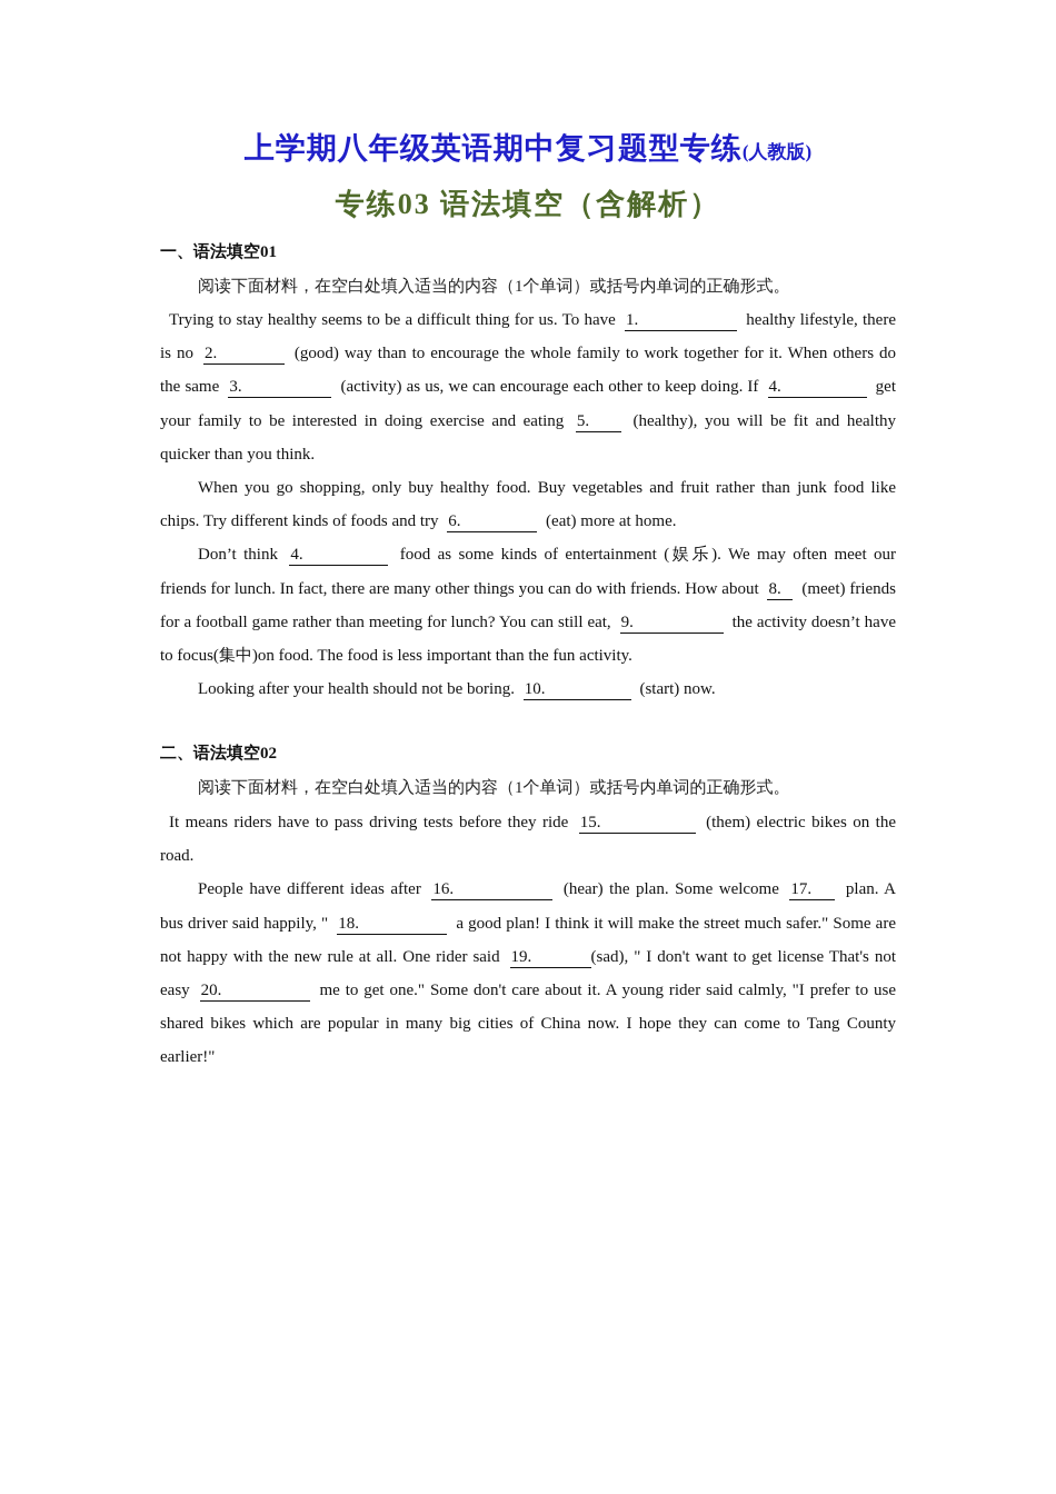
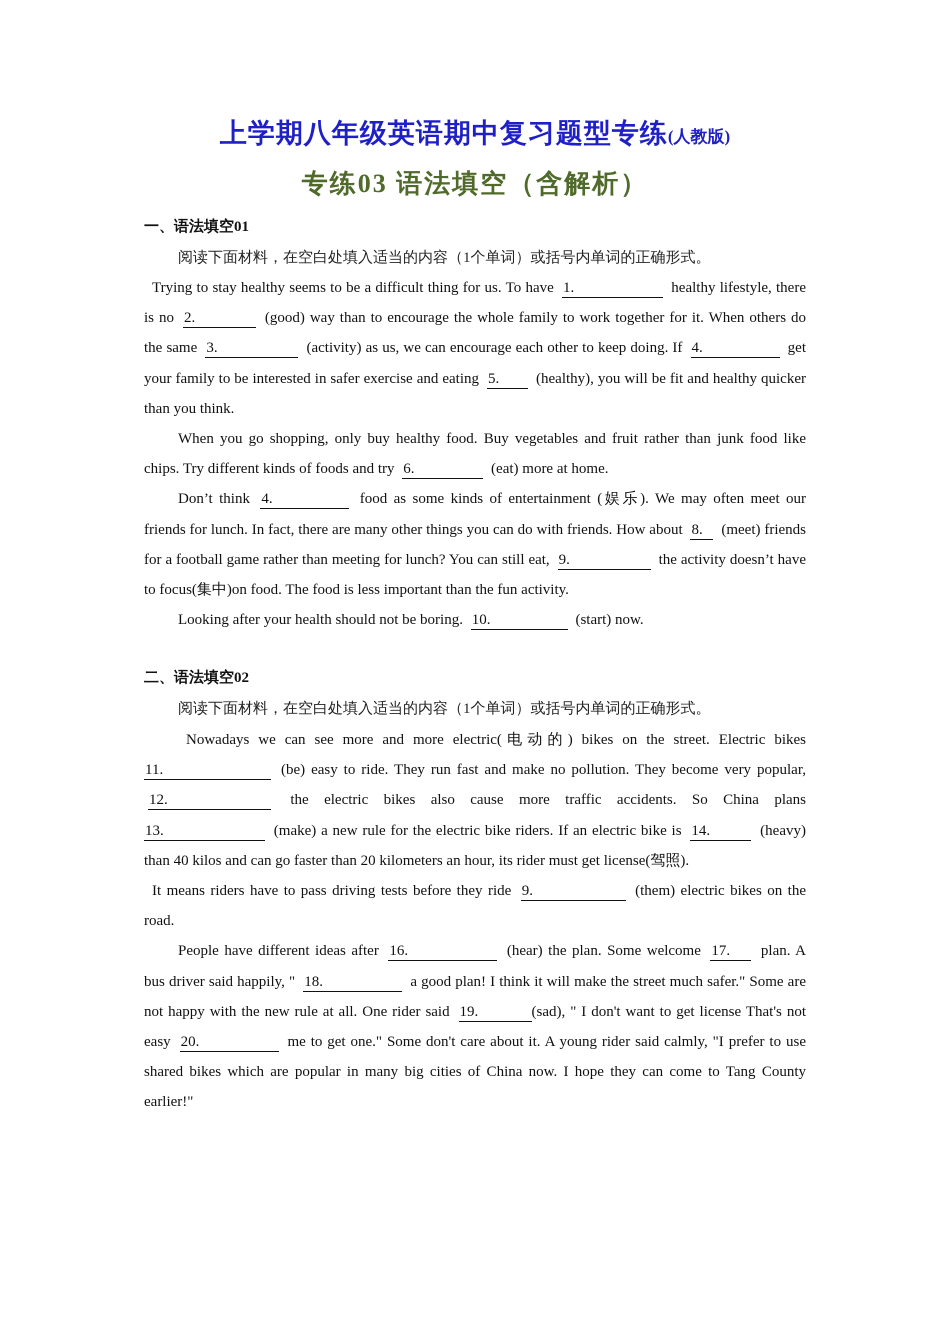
  上学期八年级英语期中复习题型专练(人教版)
  专练03 语法填空（含解析）
  一、语法填空01
  阅读下面材料，在空白处填入适当的内容（1个单词）或括号内单词的正确形式。
- Trying to stay healthy seems to be a difficult thing for us. To have 1. healthy lifestyle, there is no 2. (good) way than to encourage the whole family to work together for it. When others do the same 3. (activity) as us, we can encourage each other to keep doing. If 4. get your family to be interested in doing exercise and eating 5. (healthy), you will be fit and healthy quicker than you think.
+ Trying to stay healthy seems to be a difficult thing for us. To have 1. healthy lifestyle, there is no 2. (good) way than to encourage the whole family to work together for it. When others do the same 3. (activity) as us, we can encourage each other to keep doing. If 4. get your family to be interested in safer exercise and eating 5. (healthy), you will be fit and healthy quicker than you think.
  When you go shopping, only buy healthy food. Buy vegetables and fruit rather than junk food like chips. Try different kinds of foods and try 6. (eat) more at home.
  Don’t think 4. food as some kinds of entertainment (娱乐). We may often meet our friends for lunch. In fact, there are many other things you can do with friends. How about 8. (meet) friends for a football game rather than meeting for lunch? You can still eat, 9. the activity doesn’t have to focus(集中)on food. The food is less important than the fun activity.
  Looking after your health should not be boring. 10. (start) now.
  二、语法填空02
  阅读下面材料，在空白处填入适当的内容（1个单词）或括号内单词的正确形式。
+ Nowadays we can see more and more electric(电动的) bikes on the street. Electric bikes 11. (be) easy to ride. They run fast and make no pollution. They become very popular, 12. the electric bikes also cause more traffic accidents. So China plans 13. (make) a new rule for the electric bike riders. If an electric bike is 14. (heavy) than 40 kilos and can go faster than 20 kilometers an hour, its rider must get license(驾照).
- It means riders have to pass driving tests before they ride 15. (them) electric bikes on the road.
+ It means riders have to pass driving tests before they ride 9. (them) electric bikes on the road.
  People have different ideas after 16. (hear) the plan. Some welcome 17. plan. A bus driver said happily, " 18. a good plan! I think it will make the street much safer." Some are not happy with the new rule at all. One rider said 19. (sad), " I don't want to get license That's not easy 20. me to get one." Some don't care about it. A young rider said calmly, "I prefer to use shared bikes which are popular in many big cities of China now. I hope they can come to Tang County earlier!"
